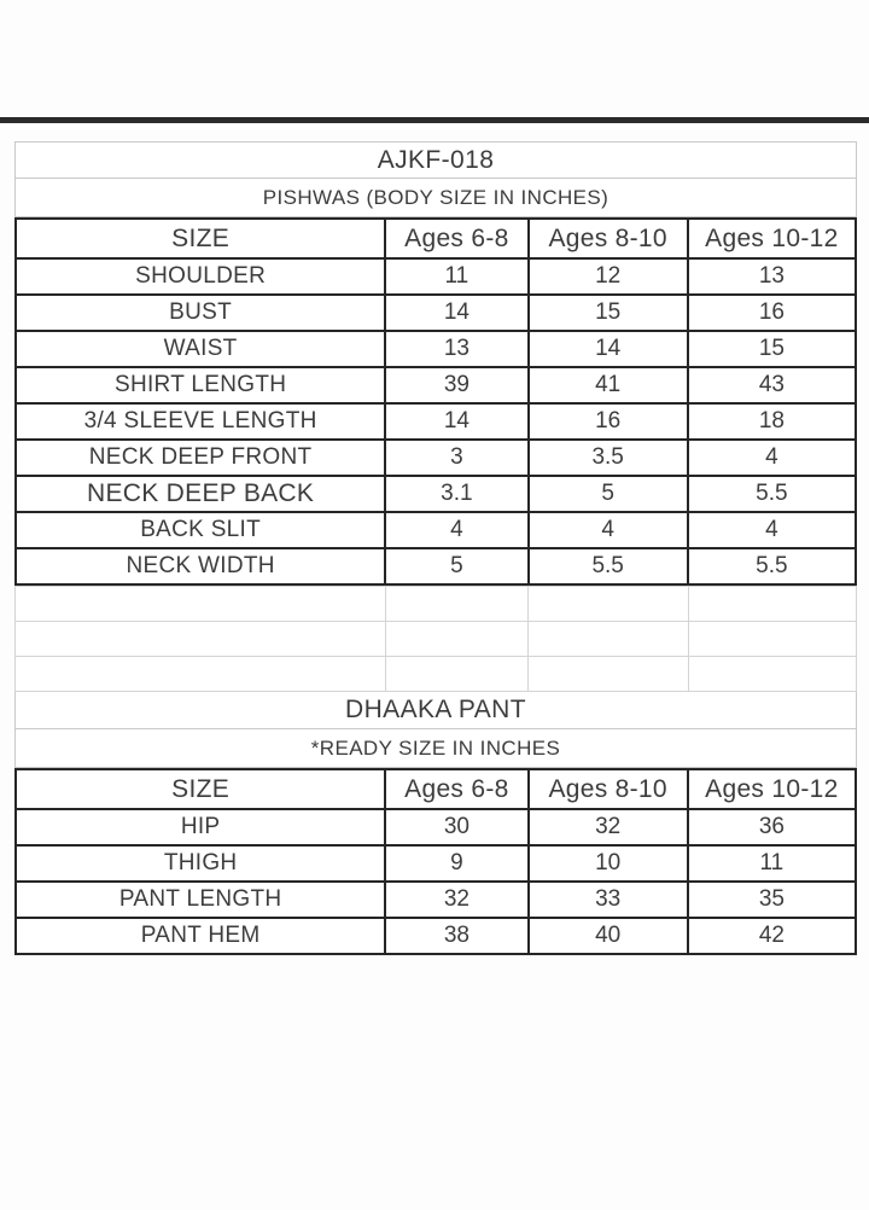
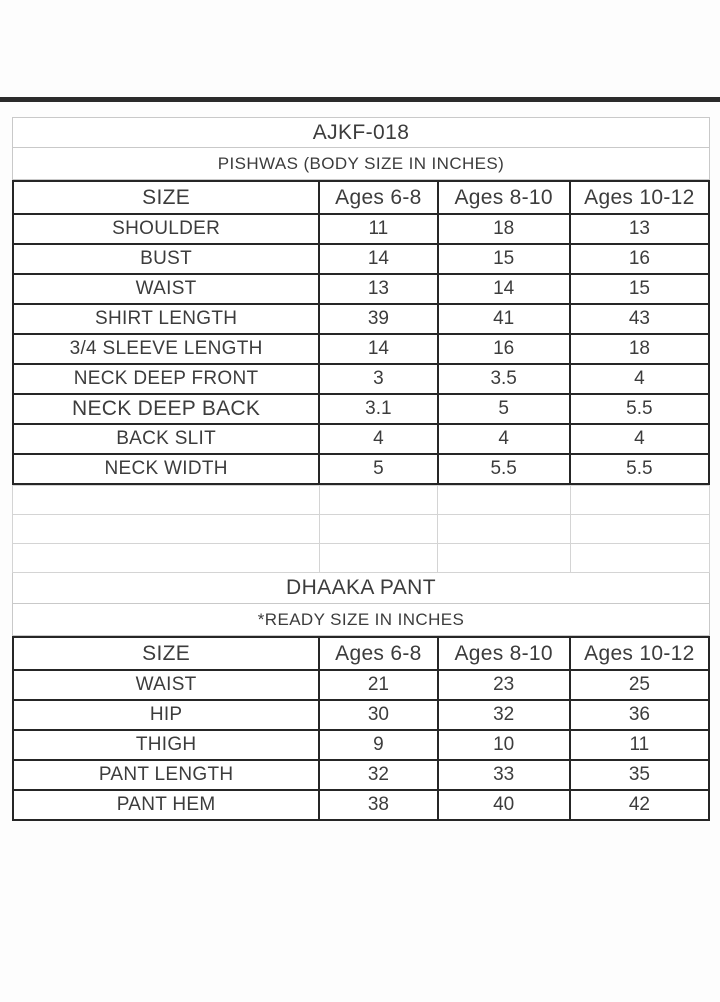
  AJKF-018
  PISHWAS (BODY SIZE IN INCHES)
  SIZE	Ages 6-8	Ages 8-10	Ages 10-12
- SHOULDER	11	12	13
+ SHOULDER	11	18	13
  BUST	14	15	16
  WAIST	13	14	15
  SHIRT LENGTH	39	41	43
  3/4 SLEEVE LENGTH	14	16	18
  NECK DEEP FRONT	3	3.5	4
  NECK DEEP BACK	3.1	5	5.5
  BACK SLIT	4	4	4
  NECK WIDTH	5	5.5	5.5
  DHAAKA PANT
  *READY SIZE IN INCHES
  SIZE	Ages 6-8	Ages 8-10	Ages 10-12
+ WAIST	21	23	25
  HIP	30	32	36
  THIGH	9	10	11
  PANT LENGTH	32	33	35
  PANT HEM	38	40	42
